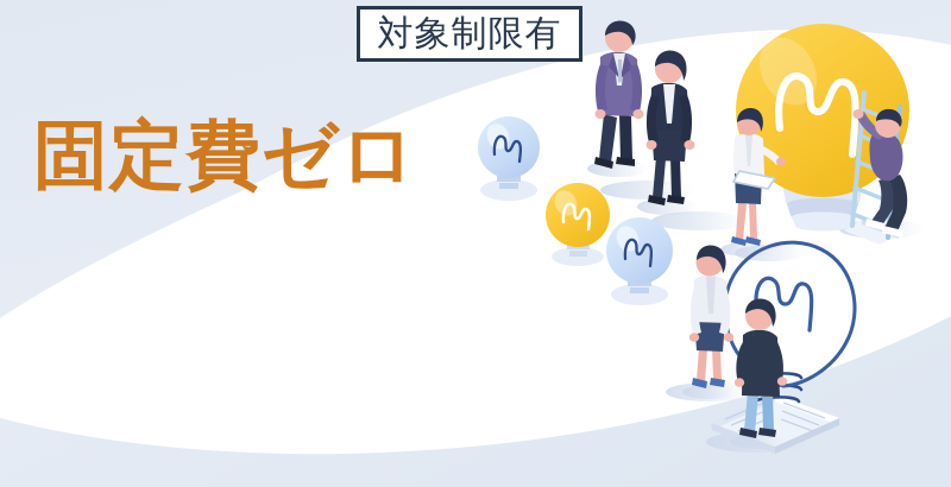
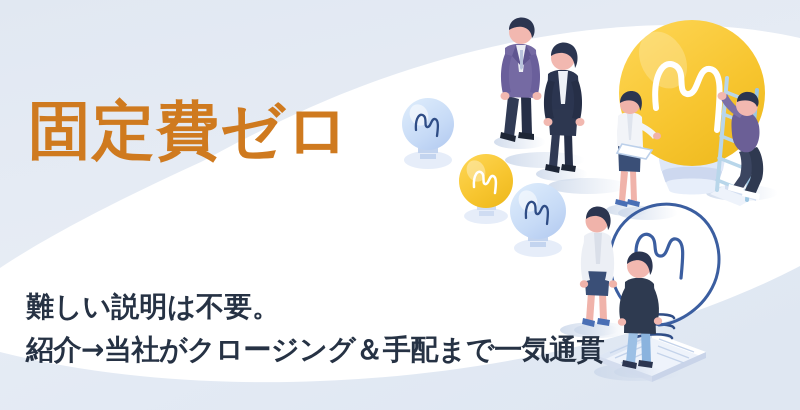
- 対象制限有
  固定費ゼロ
+ 難しい説明は不要。
+ 紹介→当社がクロージング＆手配まで一気通貫
